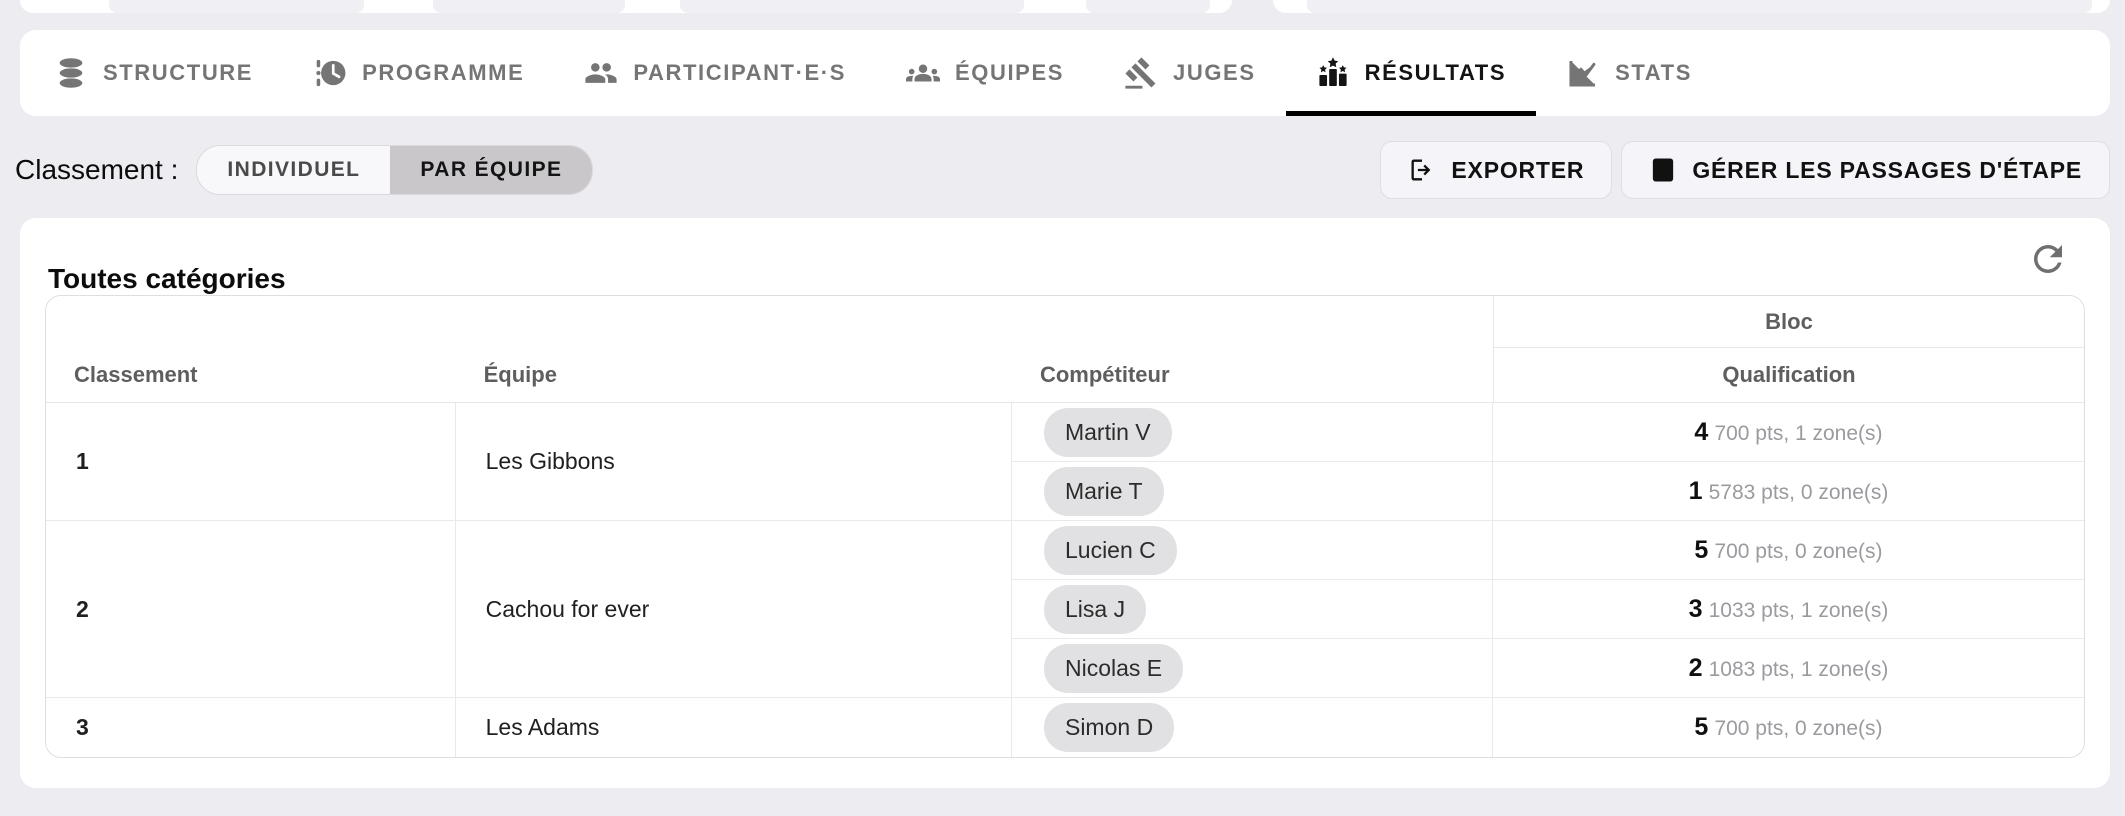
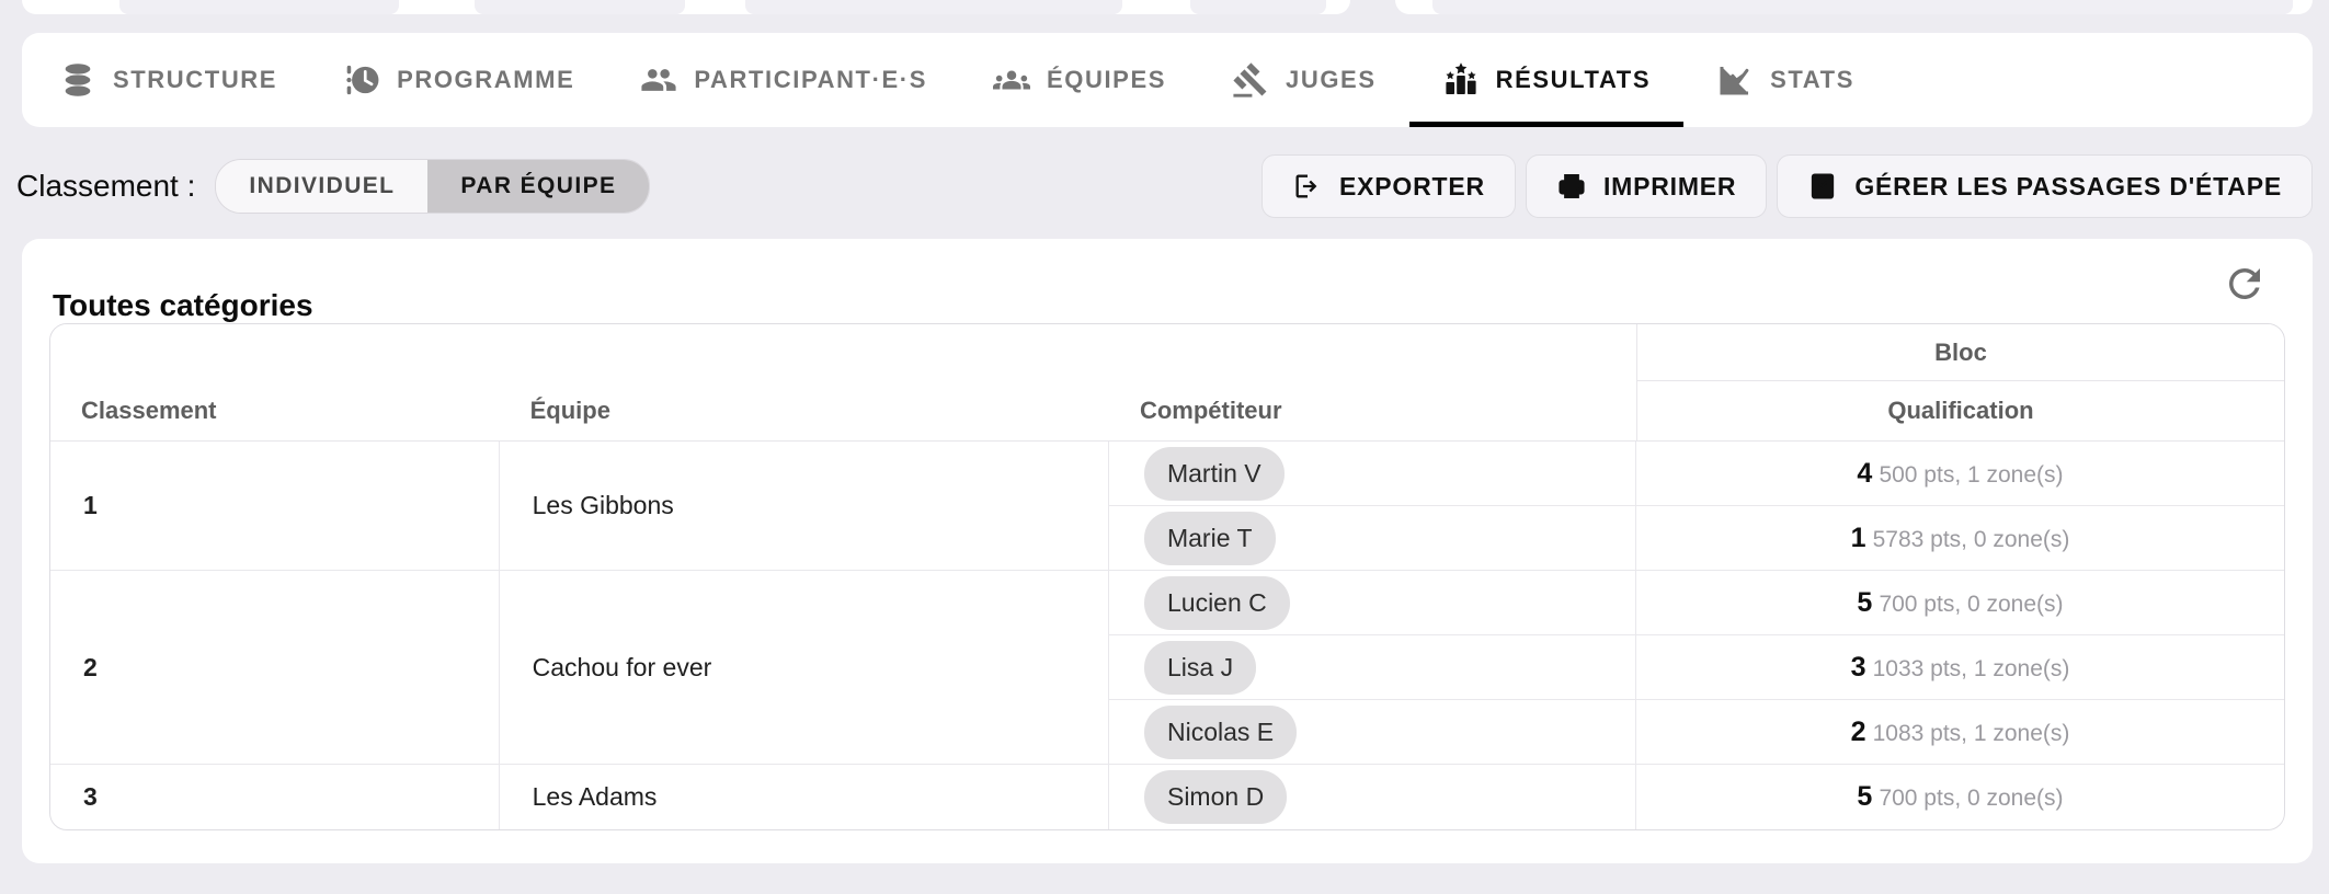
  STRUCTURE
  PROGRAMME
  PARTICIPANT·E·S
  ÉQUIPES
  JUGES
  RÉSULTATS
  STATS
  Classement :
  INDIVIDUEL
  PAR ÉQUIPE
  EXPORTER
+ IMPRIMER
  GÉRER LES PASSAGES D'ÉTAPE
  Toutes catégories
  			Bloc
  Classement	Équipe	Compétiteur	Qualification
- 1	Les Gibbons	Martin V	4 700 pts, 1 zone(s)
+ 1	Les Gibbons	Martin V	4 500 pts, 1 zone(s)
  Marie T	1 5783 pts, 0 zone(s)
  2	Cachou for ever	Lucien C	5 700 pts, 0 zone(s)
  Lisa J	3 1033 pts, 1 zone(s)
  Nicolas E	2 1083 pts, 1 zone(s)
  3	Les Adams	Simon D	5 700 pts, 0 zone(s)
